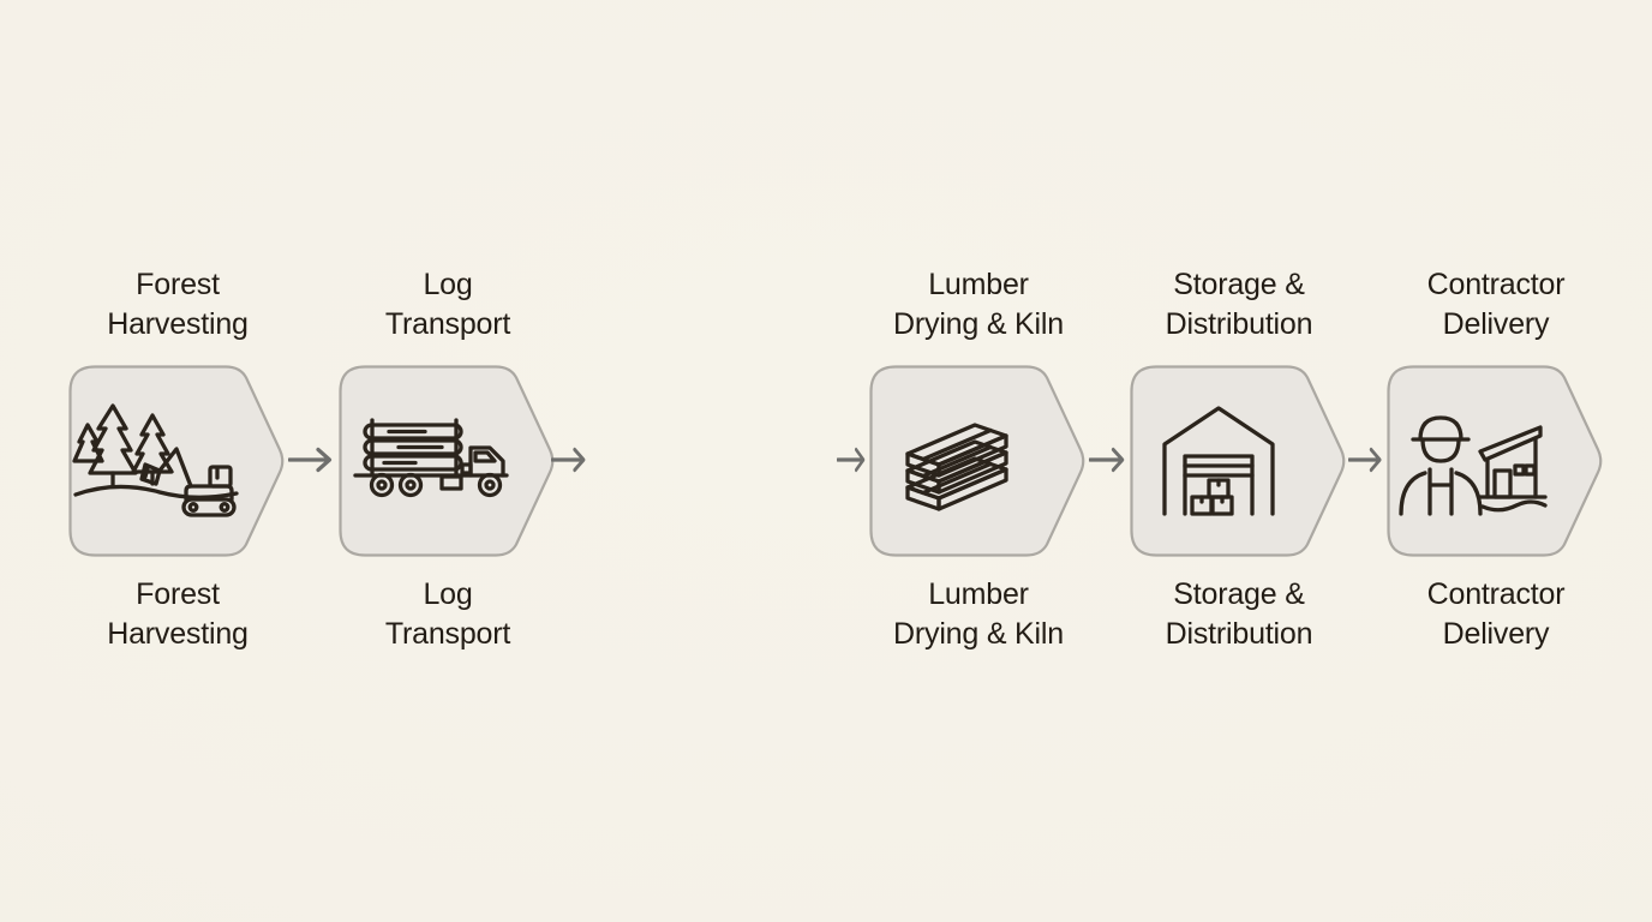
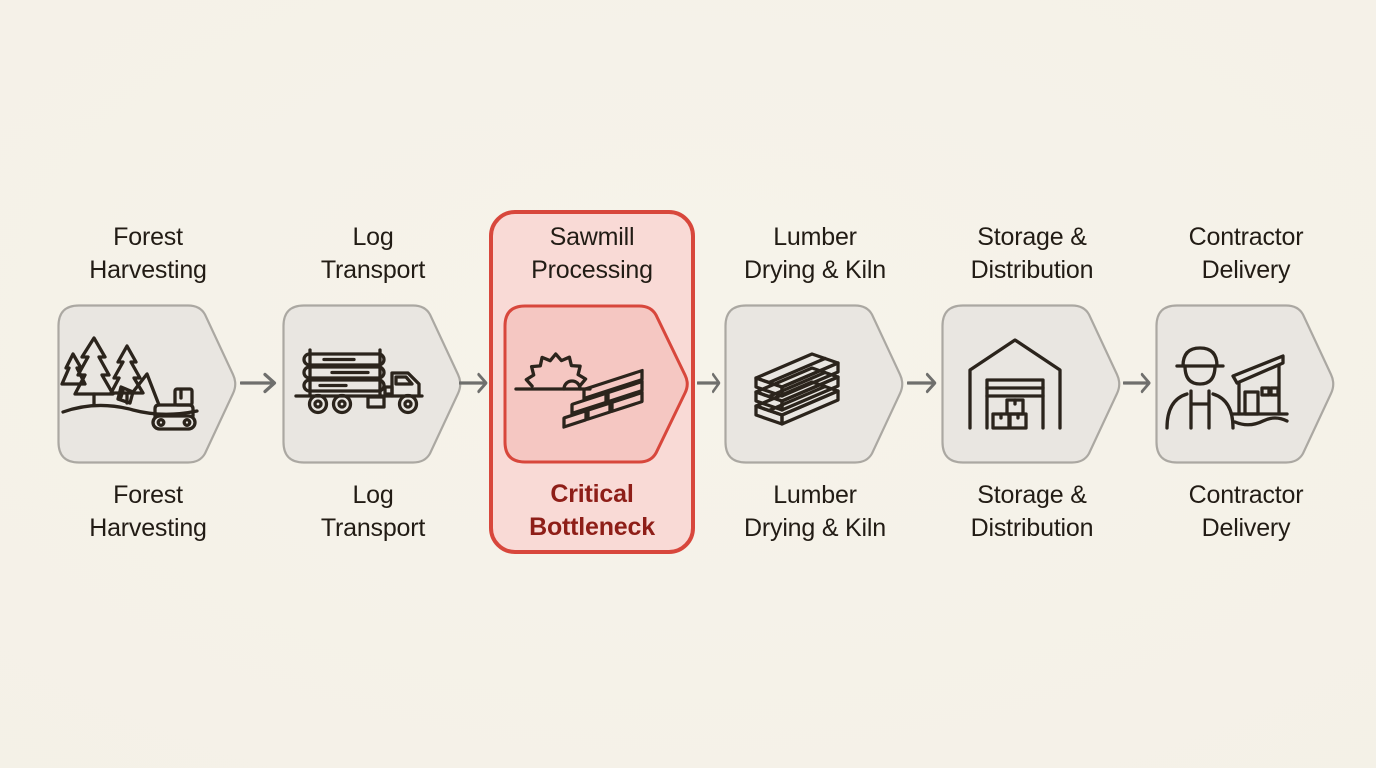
  Forest
  Harvesting
  Forest
  Harvesting
  Log
  Transport
  Log
  Transport
+ Sawmill
+ Processing
+ Critical
+ Bottleneck
  Lumber
  Drying & Kiln
  Lumber
  Drying & Kiln
  Storage &
  Distribution
  Storage &
  Distribution
  Contractor
  Delivery
  Contractor
  Delivery
